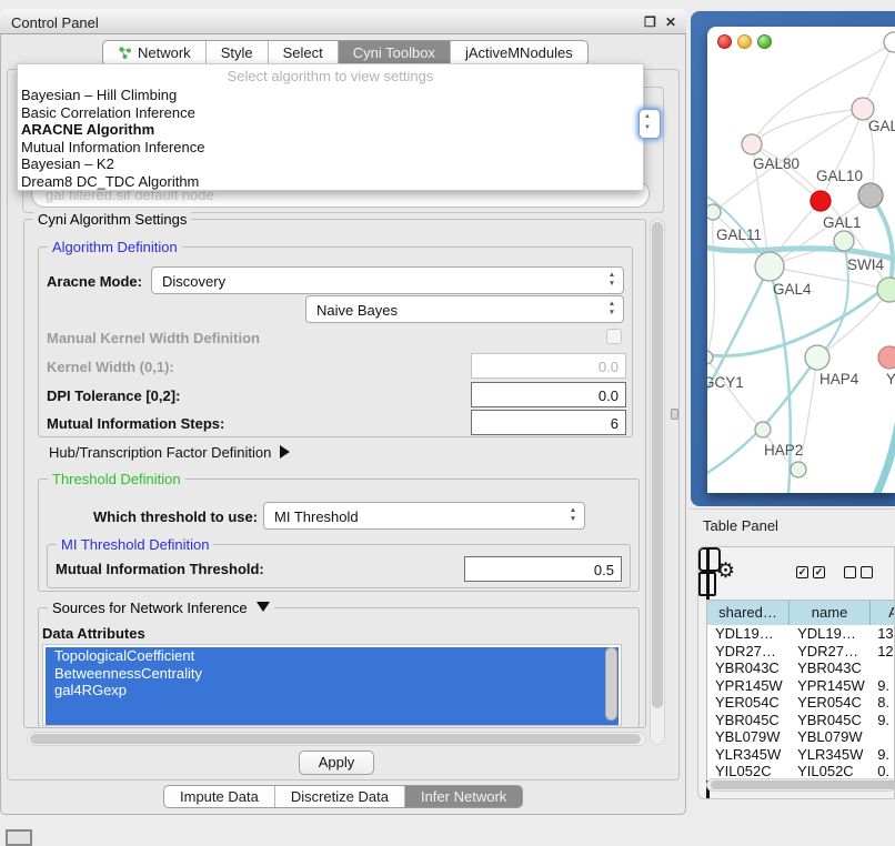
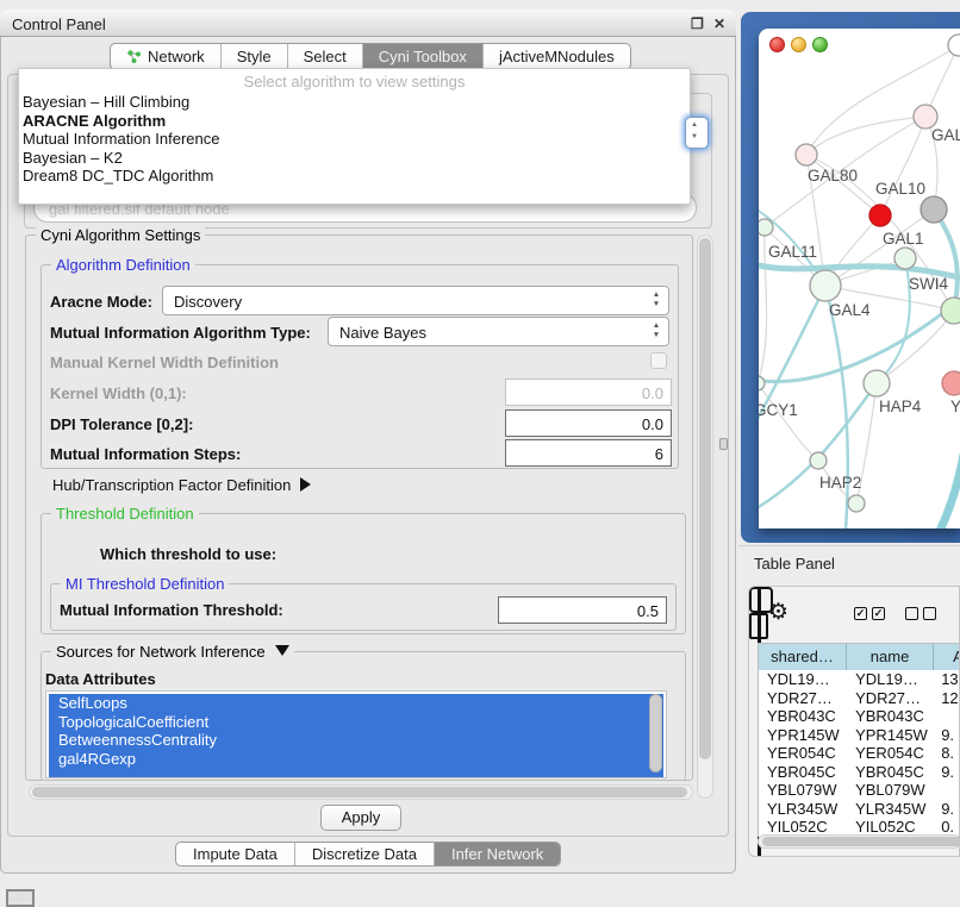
  Control Panel
  ❐
  ✕
  Network
  Style
  Select
  Cyni Toolbox
  jActiveMNodules
  gal filtered.sif default node
  Select algorithm to view settings
  Bayesian – Hill Climbing
- Basic Correlation Inference
  ARACNE Algorithm
  Mutual Information Inference
  Bayesian – K2
  Dream8 DC_TDC Algorithm
  Cyni Algorithm Settings
  Algorithm Definition
  Aracne Mode:
  Discovery
+ Mutual Information Algorithm Type:
  Naive Bayes
  Manual Kernel Width Definition
  Kernel Width (0,1):
  0.0
  DPI Tolerance [0,2]:
  0.0
  Mutual Information Steps:
  6
  Hub/Transcription Factor Definition
  Threshold Definition
  Which threshold to use:
- MI Threshold
  MI Threshold Definition
  Mutual Information Threshold:
  0.5
  Sources for Network Inference
  Data Attributes
+ SelfLoops
  TopologicalCoefficient
  BetweennessCentrality
  gal4RGexp
  Apply
  Impute Data
  Discretize Data
  Infer Network
  GAL
  GAL80
  GAL10
  GAL1
  GAL11
  GAL4
  SWI4
  GCY1
  HAP4
  Y
  HAP2
  Table Panel
  ⚙
  ✓
  ✓
  shared…
  name
  A
  YDL19…
  YDL19…
  13
  YDR27…
  YDR27…
  12
  YBR043C
  YBR043C
  YPR145W
  YPR145W
  9.
  YER054C
  YER054C
  8.
  YBR045C
  YBR045C
  9.
  YBL079W
  YBL079W
  YLR345W
  YLR345W
  9.
  YIL052C
  YIL052C
  0.
